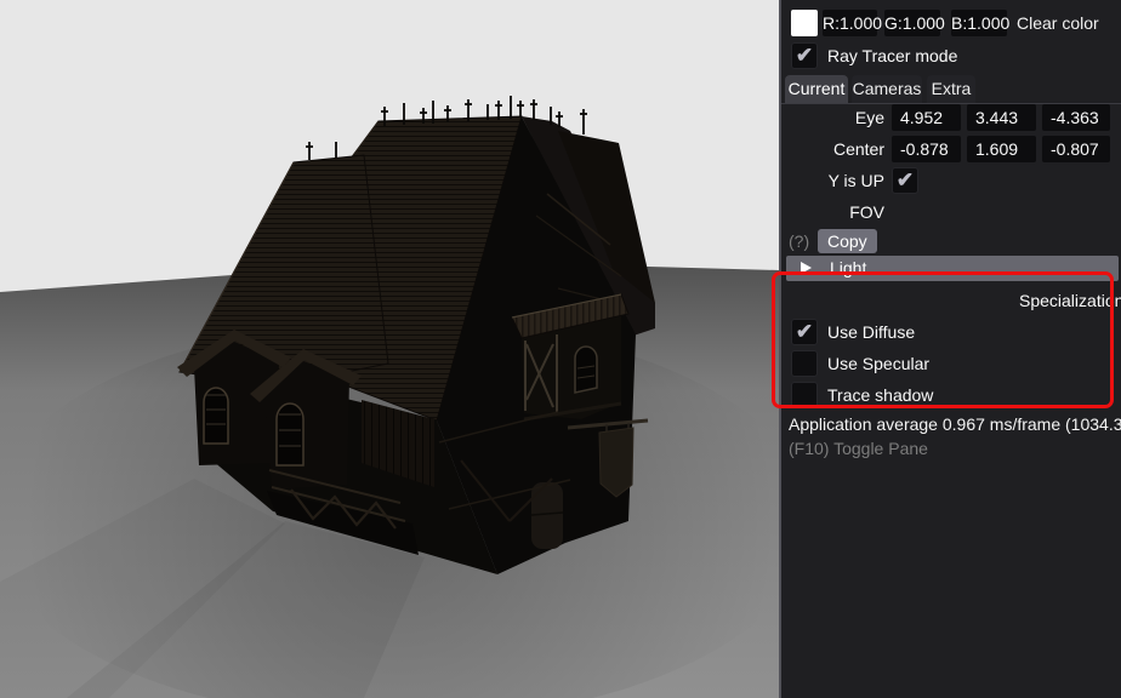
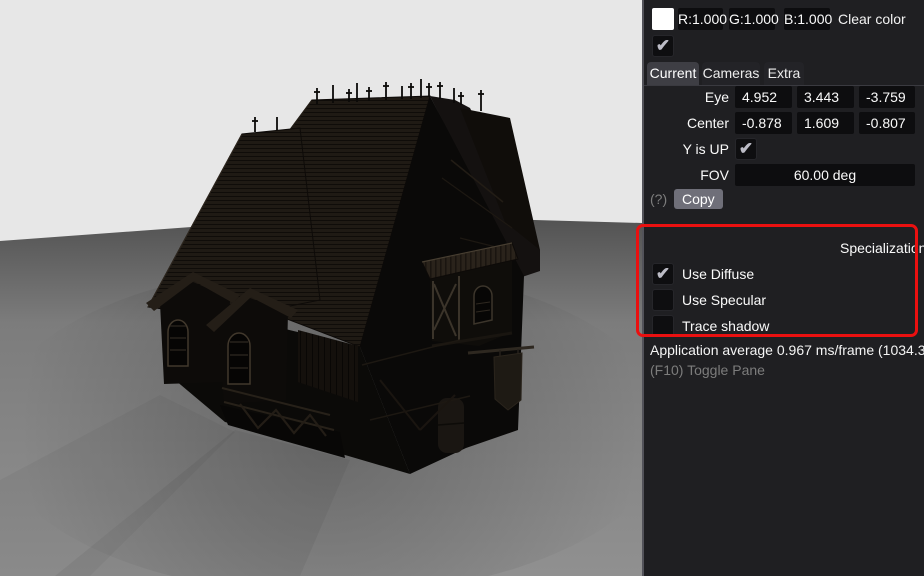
  R:1.000
  G:1.000
  B:1.000
  Clear color
  ✔
- Ray Tracer mode
  Current
  Cameras
  Extra
  Eye
  4.952
  3.443
- -4.363
+ -3.759
  Center
  -0.878
  1.609
  -0.807
  Y is UP
  ✔
  FOV
+ 60.00 deg
  (?)
  Copy
- Light
  Specialization
  ✔
  Use Diffuse
  Use Specular
  Trace shadow
  Application average 0.967 ms/frame (1034.3
  (F10) Toggle Pane
